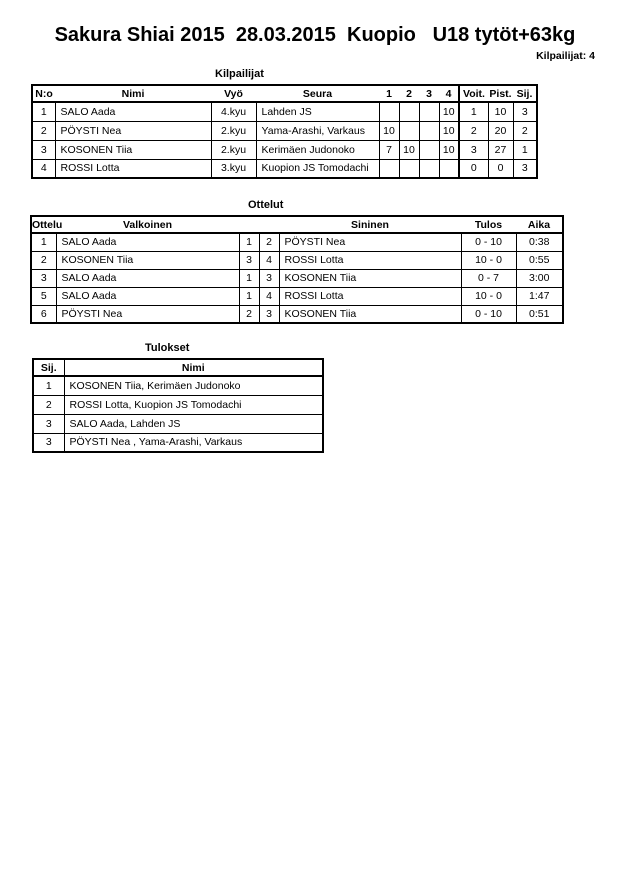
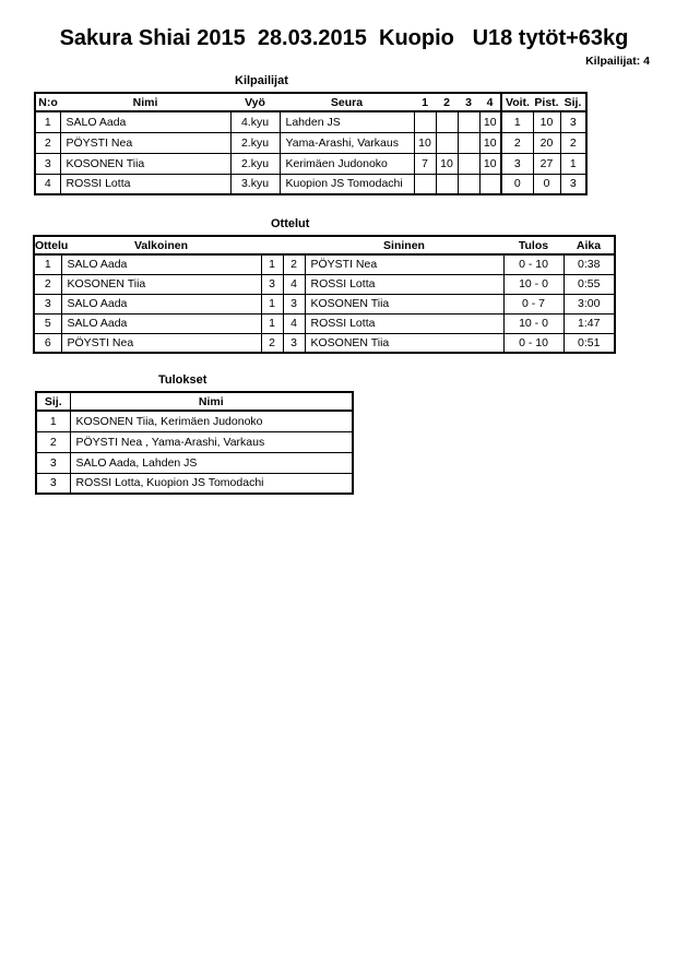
  Sakura Shiai 2015 28.03.2015 Kuopio U18 tytöt+63kg
  Kilpailijat: 4
  Kilpailijat
  N:o	Nimi	Vyö	Seura	1	2	3	4	Voit.	Pist.	Sij.
  1	SALO Aada	4.kyu	Lahden JS				10	1	10	3
  2	PÖYSTI Nea	2.kyu	Yama-Arashi, Varkaus	10			10	2	20	2
  3	KOSONEN Tiia	2.kyu	Kerimäen Judonoko	7	10		10	3	27	1
  4	ROSSI Lotta	3.kyu	Kuopion JS Tomodachi					0	0	3
  Ottelut
  Ottelu	Valkoinen			Sininen	Tulos	Aika
  1	SALO Aada	1	2	PÖYSTI Nea	0 - 10	0:38
  2	KOSONEN Tiia	3	4	ROSSI Lotta	10 - 0	0:55
  3	SALO Aada	1	3	KOSONEN Tiia	0 - 7	3:00
  5	SALO Aada	1	4	ROSSI Lotta	10 - 0	1:47
  6	PÖYSTI Nea	2	3	KOSONEN Tiia	0 - 10	0:51
  Tulokset
  Sij.	Nimi
  1	KOSONEN Tiia, Kerimäen Judonoko
- 2	ROSSI Lotta, Kuopion JS Tomodachi
+ 2	PÖYSTI Nea , Yama-Arashi, Varkaus
  3	SALO Aada, Lahden JS
- 3	PÖYSTI Nea , Yama-Arashi, Varkaus
+ 3	ROSSI Lotta, Kuopion JS Tomodachi
